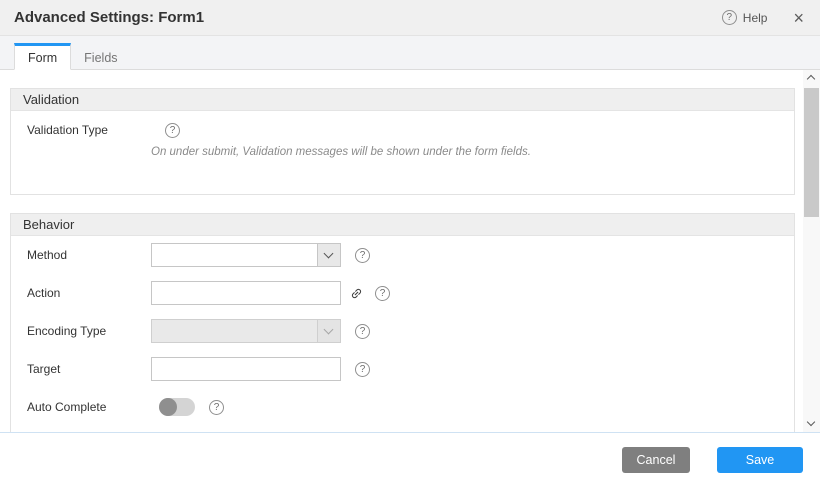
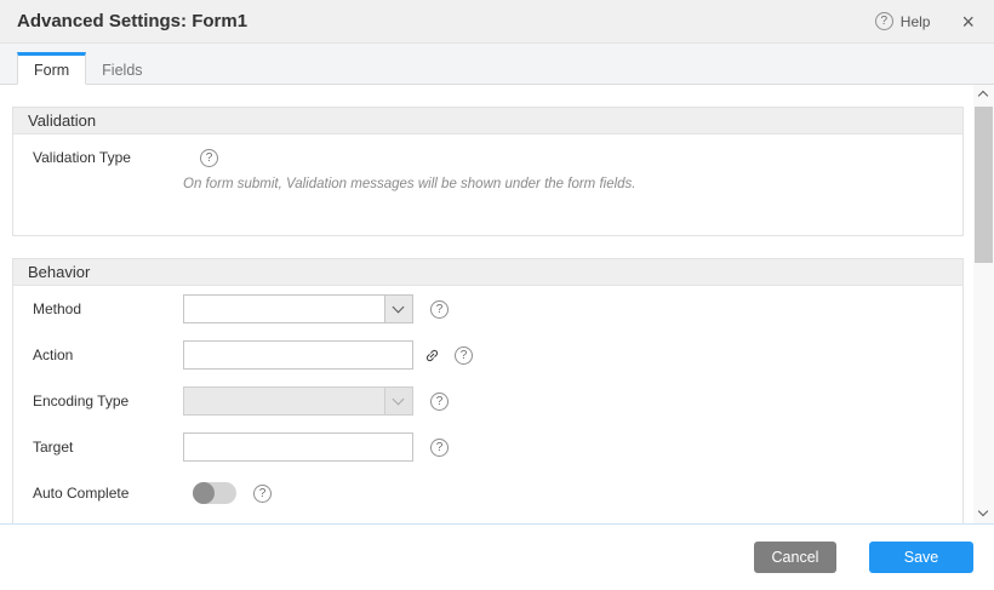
  Advanced Settings: Form1
  ?
  Help
  ×
  Form
  Fields
  Validation
  Validation Type
  ?
- On under submit, Validation messages will be shown under the form fields.
+ On form submit, Validation messages will be shown under the form fields.
  Behavior
  Method
  ?
  Action
  ?
  Encoding Type
  ?
  Target
  ?
  Auto Complete
  ?
  Cancel
  Save
